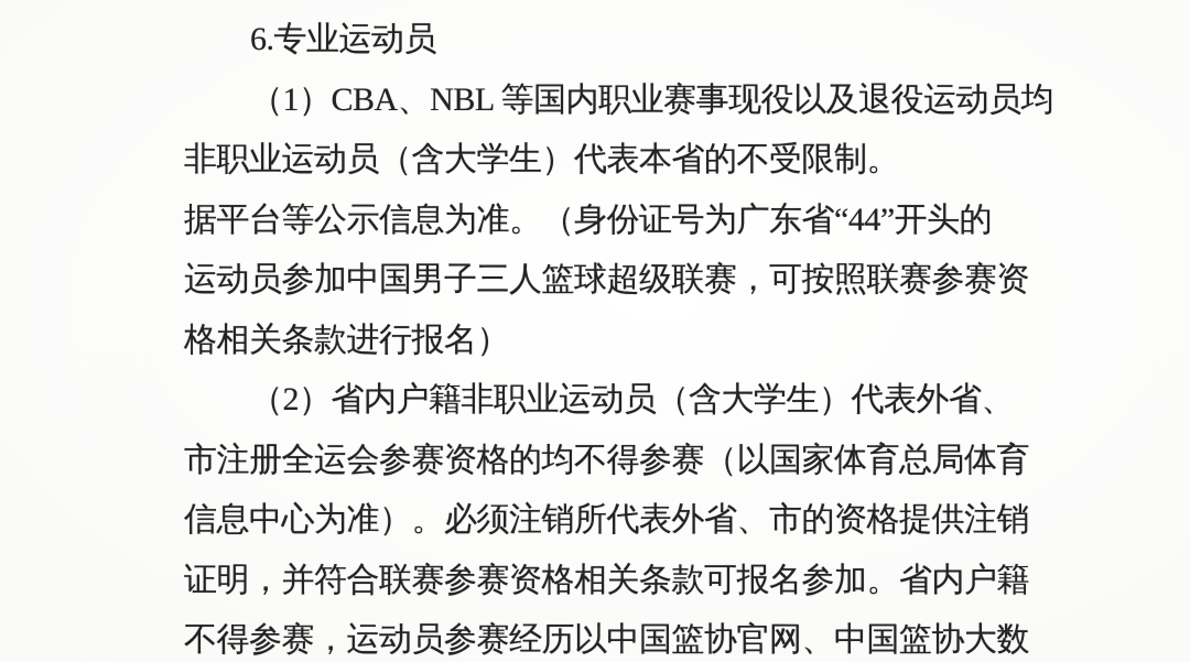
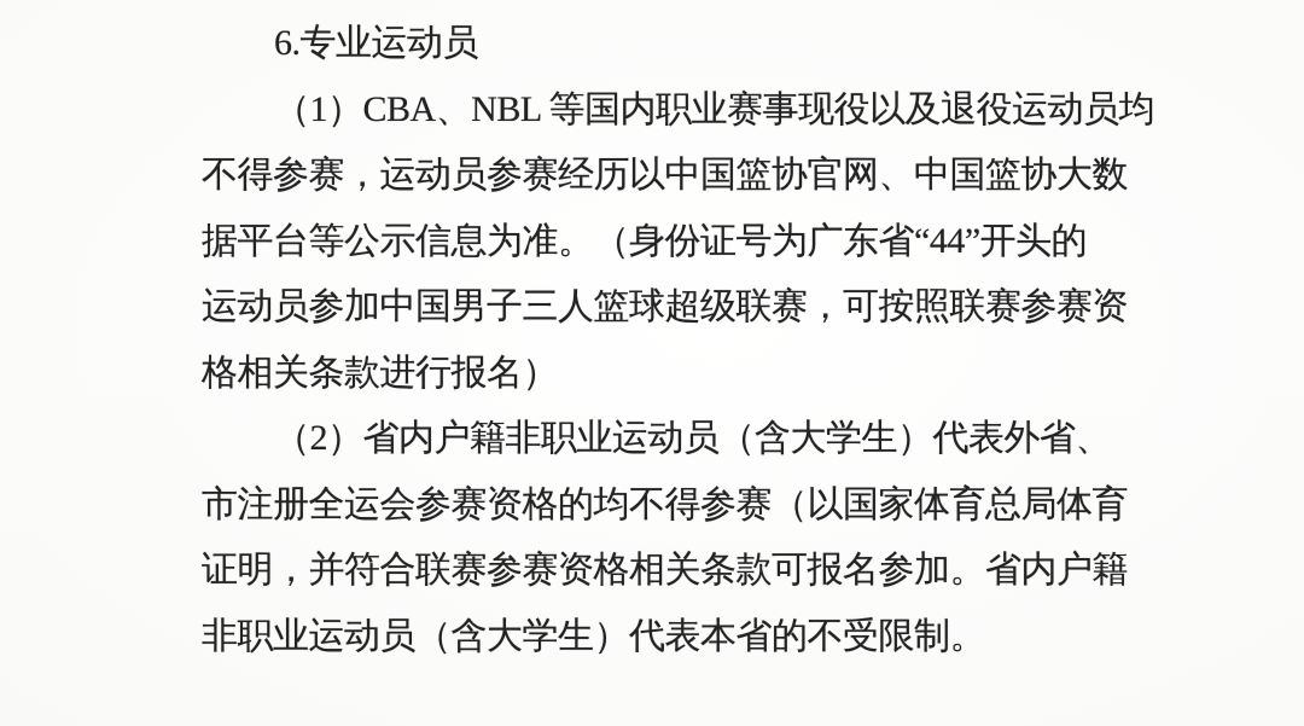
  6.专业运动员
  （1）CBA、NBL 等国内职业赛事现役以及退役运动员均
- 非职业运动员（含大学生）代表本省的不受限制。
+ 不得参赛，运动员参赛经历以中国篮协官网、中国篮协大数
  据平台等公示信息为准。（身份证号为广东省“44”开头的
  运动员参加中国男子三人篮球超级联赛，可按照联赛参赛资
  格相关条款进行报名）
  （2）省内户籍非职业运动员（含大学生）代表外省、
  市注册全运会参赛资格的均不得参赛（以国家体育总局体育
- 信息中心为准）。必须注销所代表外省、市的资格提供注销
  证明，并符合联赛参赛资格相关条款可报名参加。省内户籍
- 不得参赛，运动员参赛经历以中国篮协官网、中国篮协大数
+ 非职业运动员（含大学生）代表本省的不受限制。
